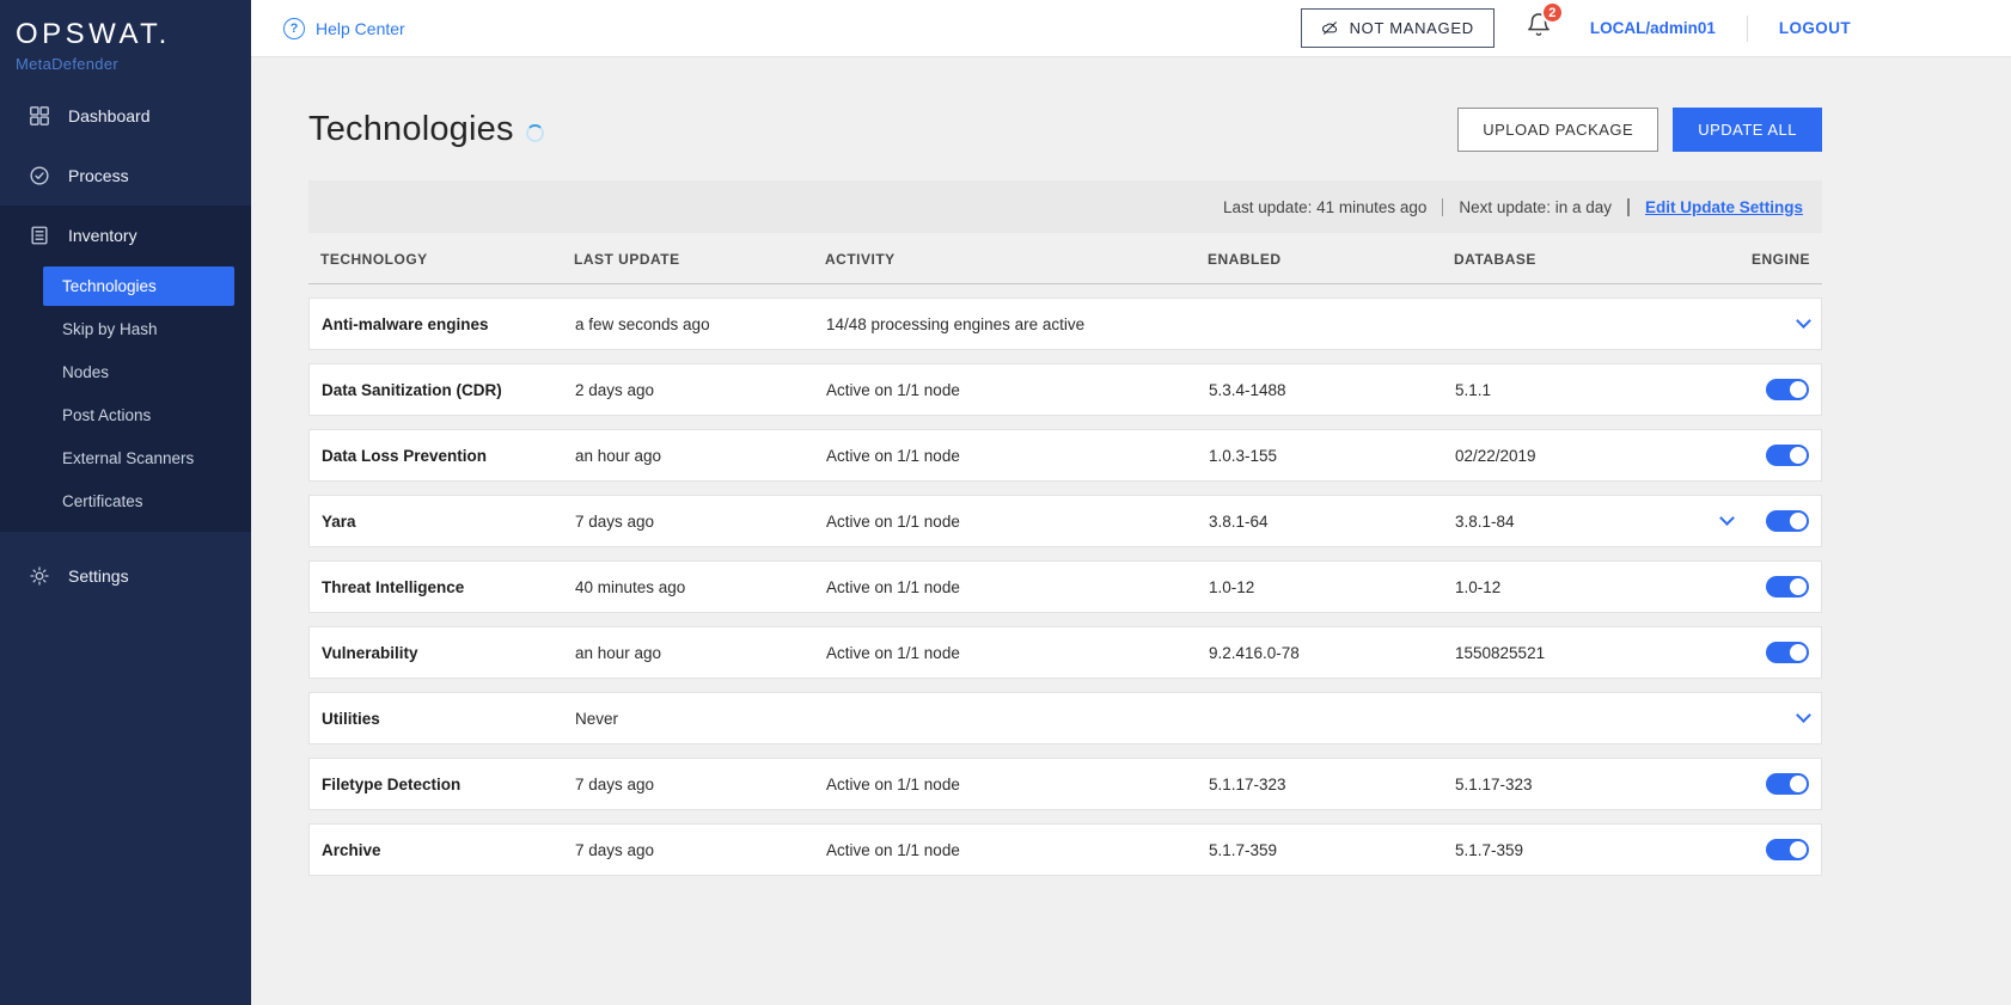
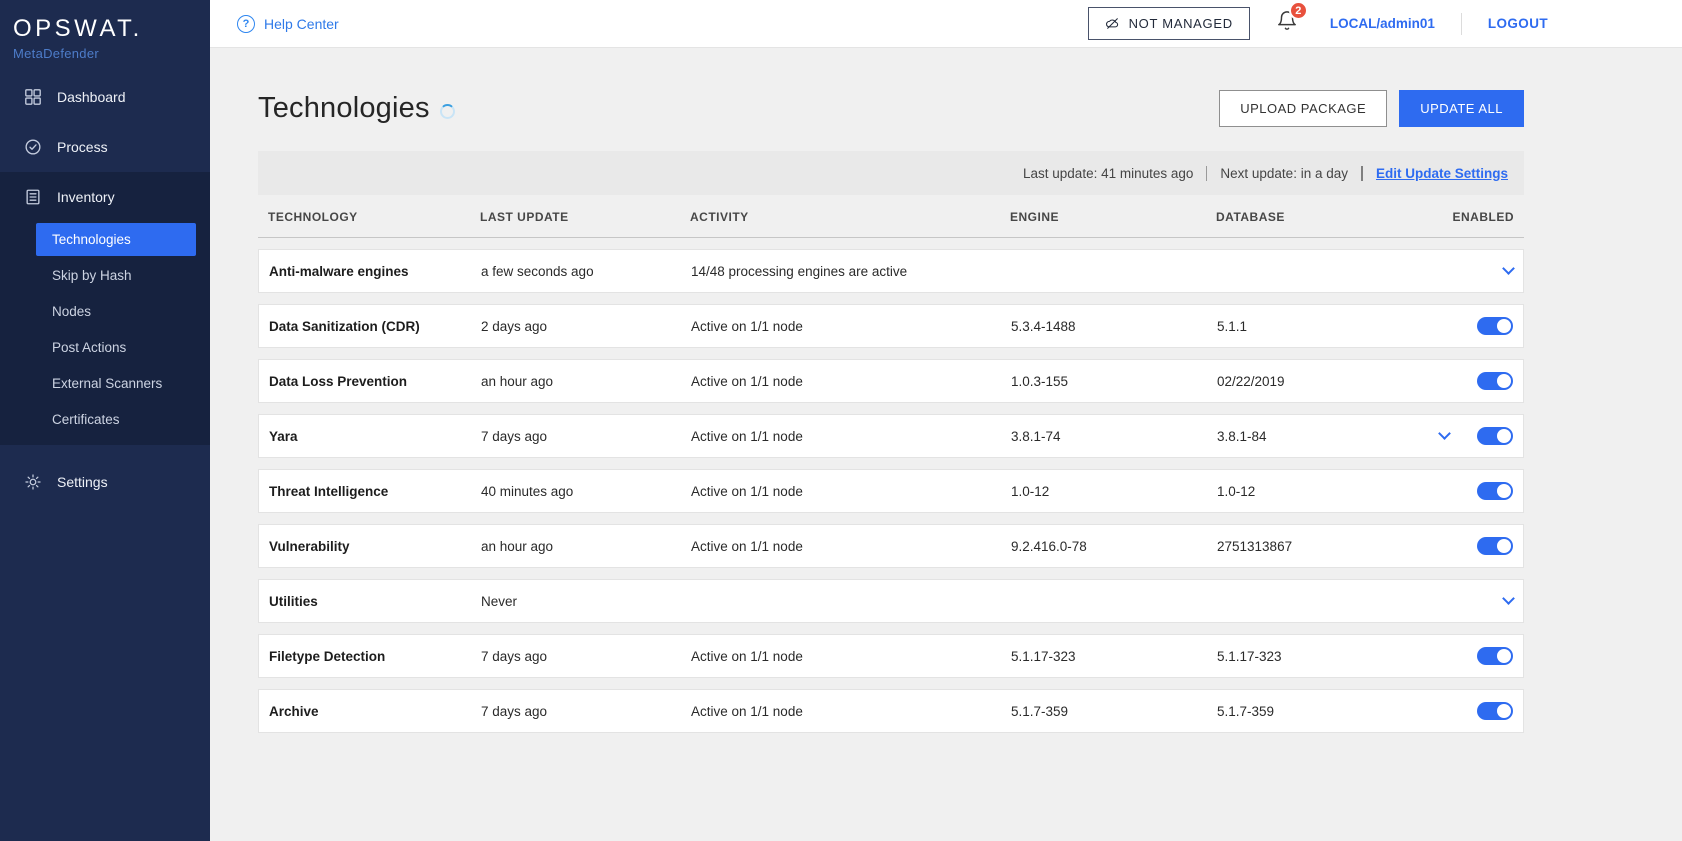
  OPSWAT.
  MetaDefender
  Dashboard
  Process
  Inventory
  Technologies
  Skip by Hash
  Nodes
  Post Actions
  External Scanners
  Certificates
  Settings
  ?
  Help Center
  NOT MANAGED
  2
  LOCAL/admin01
  LOGOUT
  Technologies
  UPLOAD PACKAGE
  UPDATE ALL
  Last update: 41 minutes ago
  Next update: in a day
  Edit Update Settings
  TECHNOLOGY
  LAST UPDATE
  ACTIVITY
- ENABLED
+ ENGINE
  DATABASE
- ENGINE
+ ENABLED
  Anti-malware engines
  a few seconds ago
  14/48 processing engines are active
  Data Sanitization (CDR)
  2 days ago
  Active on 1/1 node
  5.3.4-1488
  5.1.1
  Data Loss Prevention
  an hour ago
  Active on 1/1 node
  1.0.3-155
  02/22/2019
  Yara
  7 days ago
  Active on 1/1 node
- 3.8.1-64
+ 3.8.1-74
  3.8.1-84
  Threat Intelligence
  40 minutes ago
  Active on 1/1 node
  1.0-12
  1.0-12
  Vulnerability
  an hour ago
  Active on 1/1 node
  9.2.416.0-78
- 1550825521
+ 2751313867
  Utilities
  Never
  Filetype Detection
  7 days ago
  Active on 1/1 node
  5.1.17-323
  5.1.17-323
  Archive
  7 days ago
  Active on 1/1 node
  5.1.7-359
  5.1.7-359
